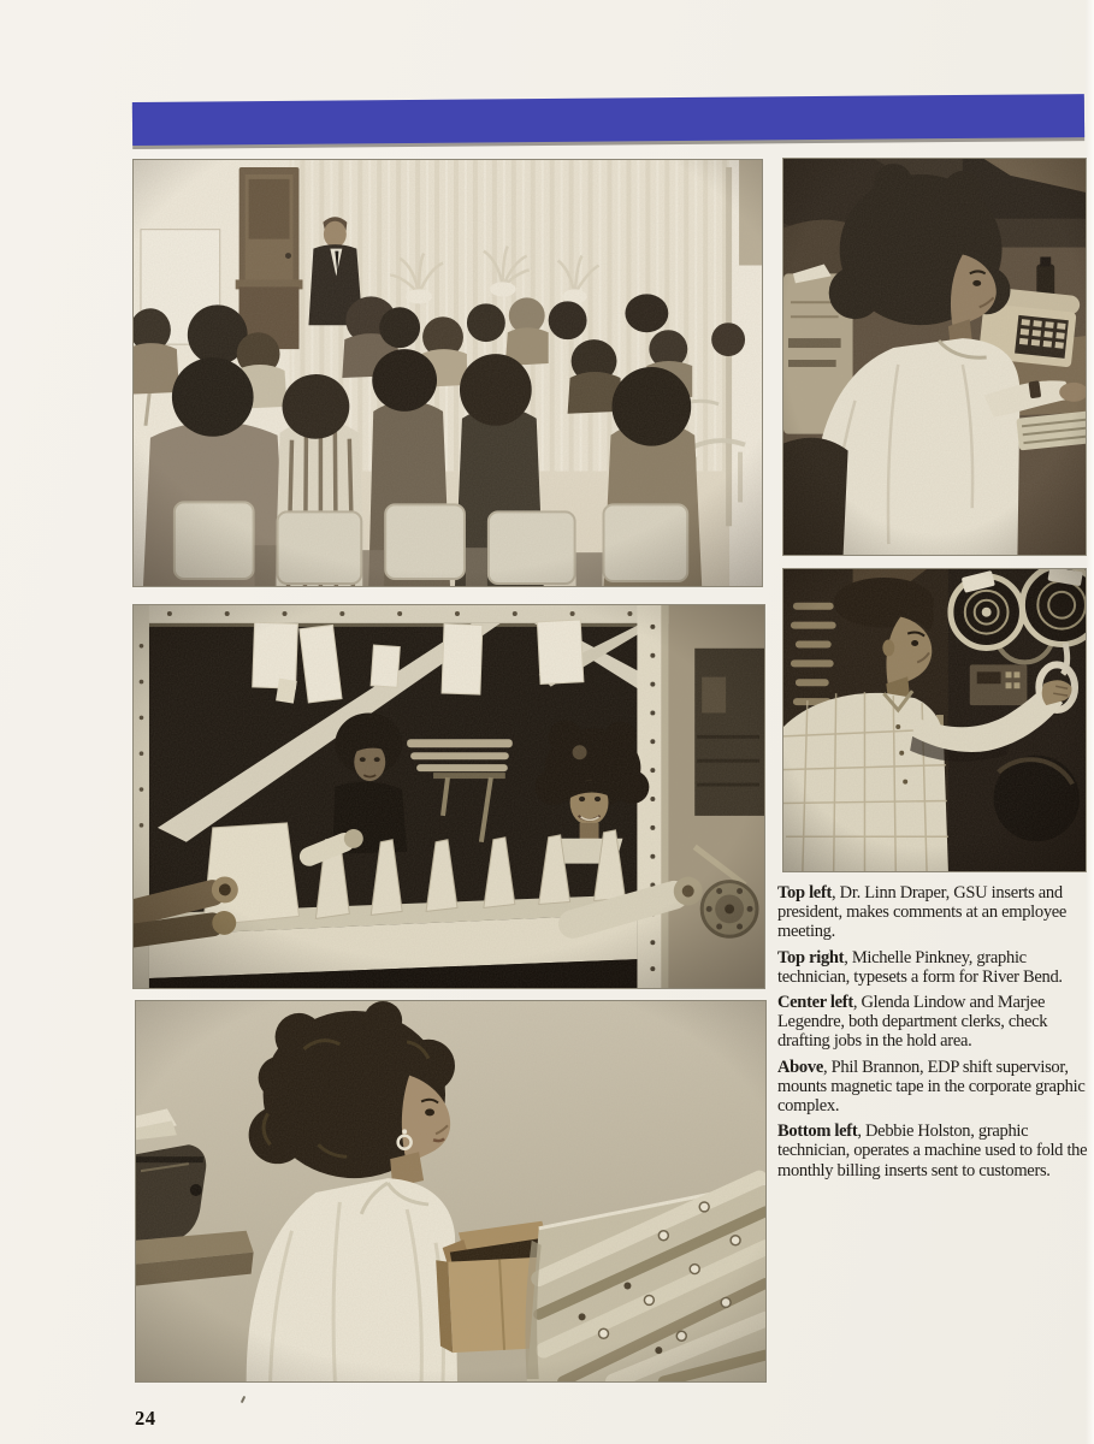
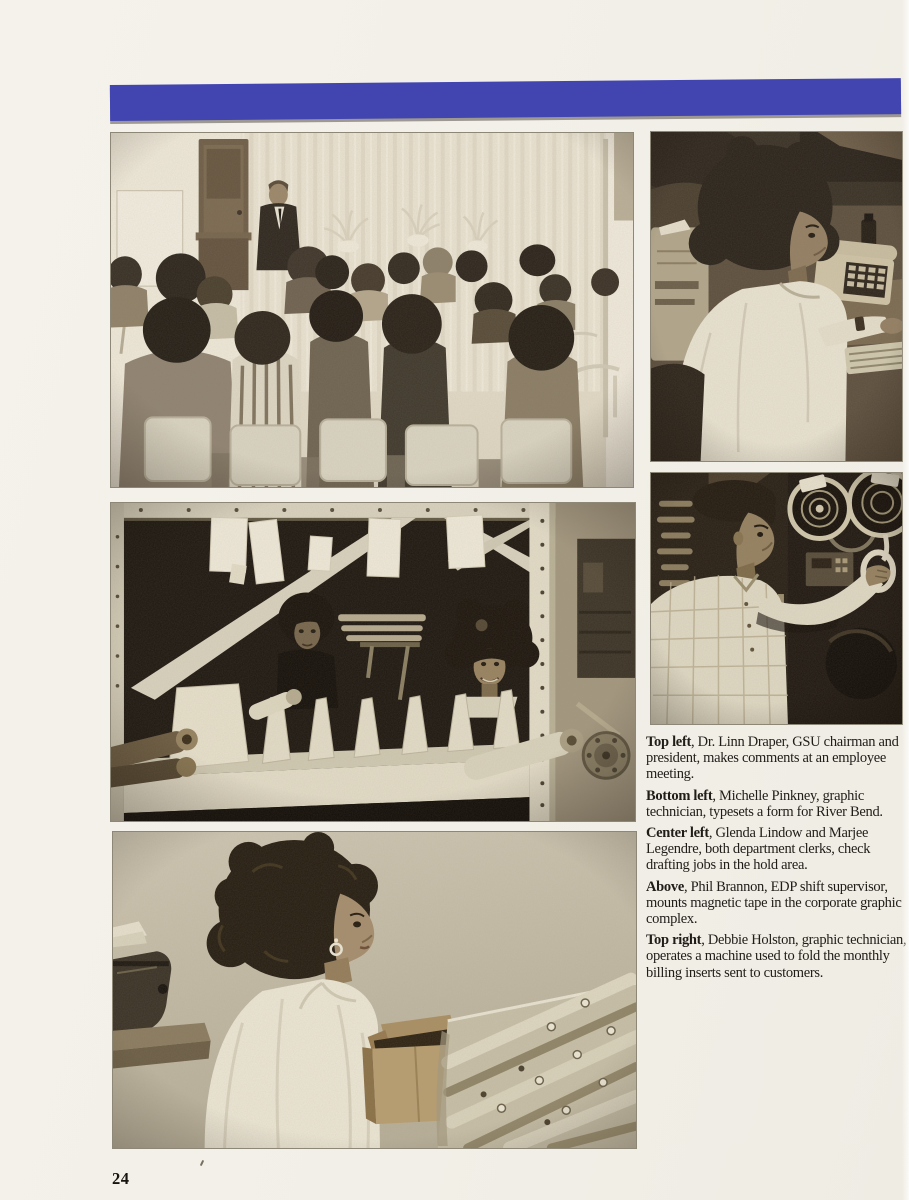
- Top left, Dr. Linn Draper, GSU inserts and president, makes comments at an employee meeting.
+ Top left, Dr. Linn Draper, GSU chairman and president, makes comments at an employee meeting.
- Top right, Michelle Pinkney, graphic technician, typesets a form for River Bend.
+ Bottom left, Michelle Pinkney, graphic technician, typesets a form for River Bend.
  Center left, Glenda Lindow and Marjee Legendre, both department clerks, check drafting jobs in the hold area.
  Above, Phil Brannon, EDP shift supervisor, mounts magnetic tape in the corporate graphic complex.
- Bottom left, Debbie Holston, graphic technician, operates a machine used to fold the monthly billing inserts sent to customers.
+ Top right, Debbie Holston, graphic technician operates a machine used to fold the monthly billing inserts sent to customers.
  24
